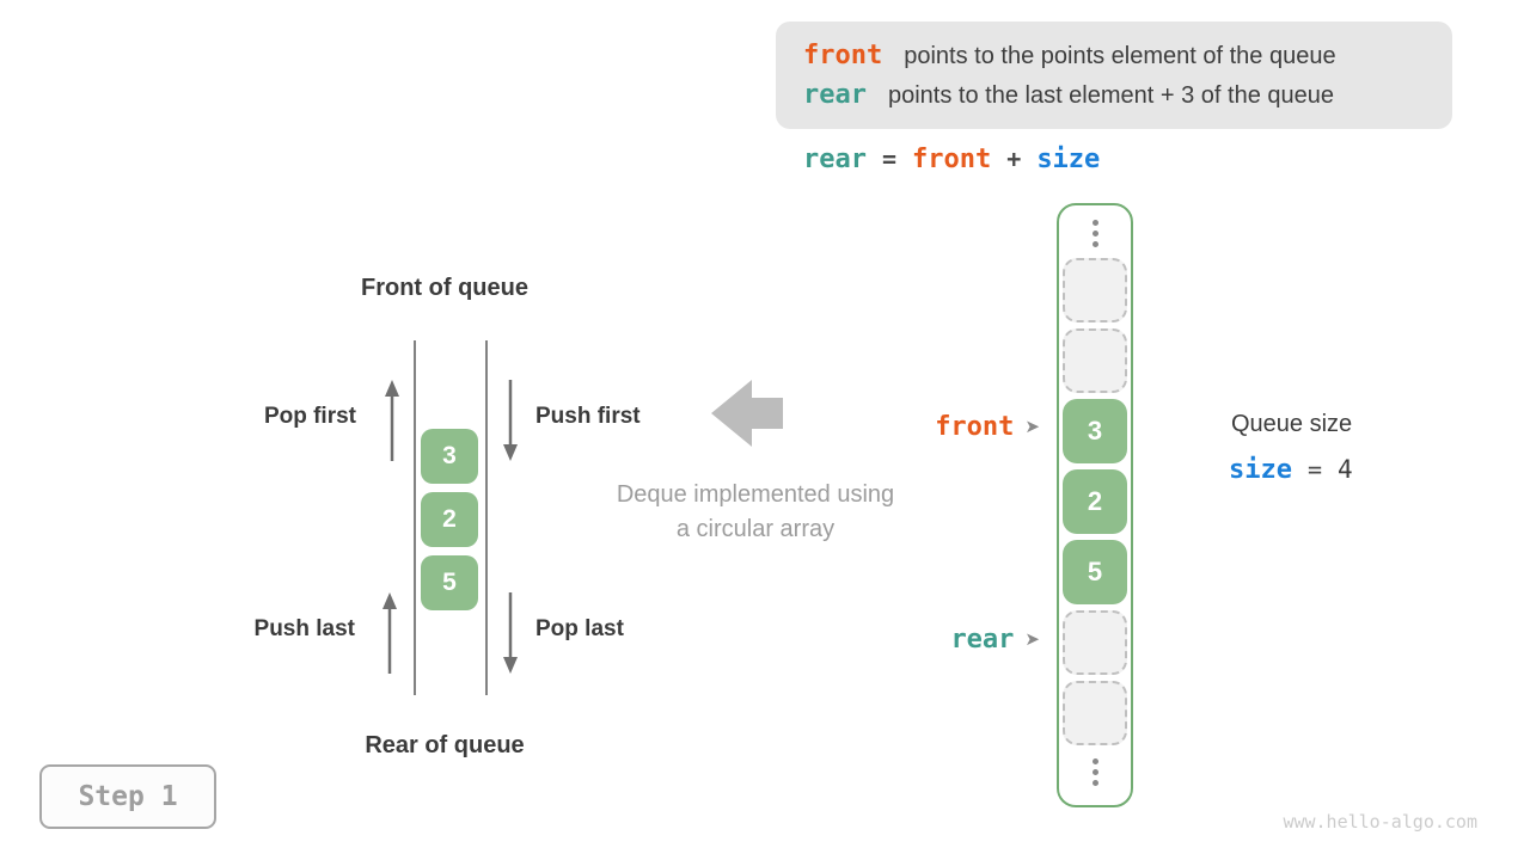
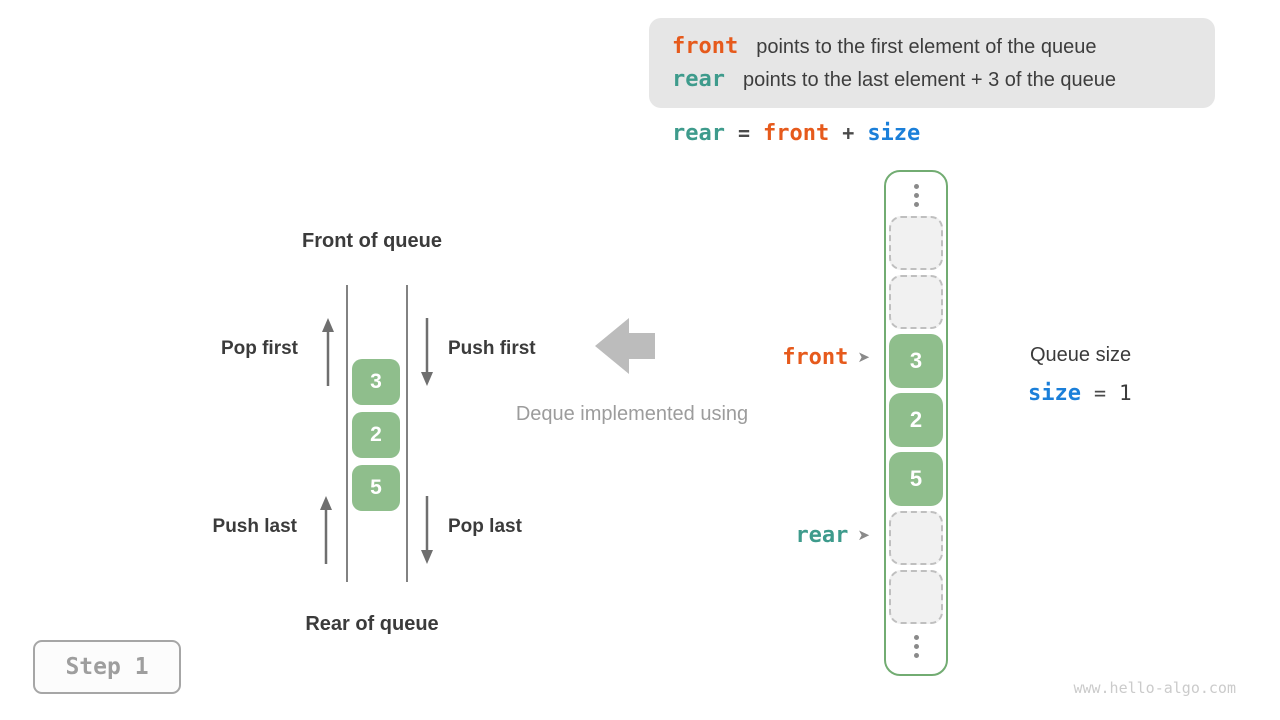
  front
- points to the points element of the queue
+ points to the first element of the queue
  rear
  points to the last element + 3 of the queue
  rear
  =
  front
  +
  size
  Front of queue
  Rear of queue
  3
  2
  5
  Pop first
  Push first
  Push last
  Pop last
  Deque implemented using
- a circular array
  3
  2
  5
  front
  ➤
  rear
  ➤
  Queue size
  size
  =
- 4
+ 1
  Step 1
  www.hello-algo.com
